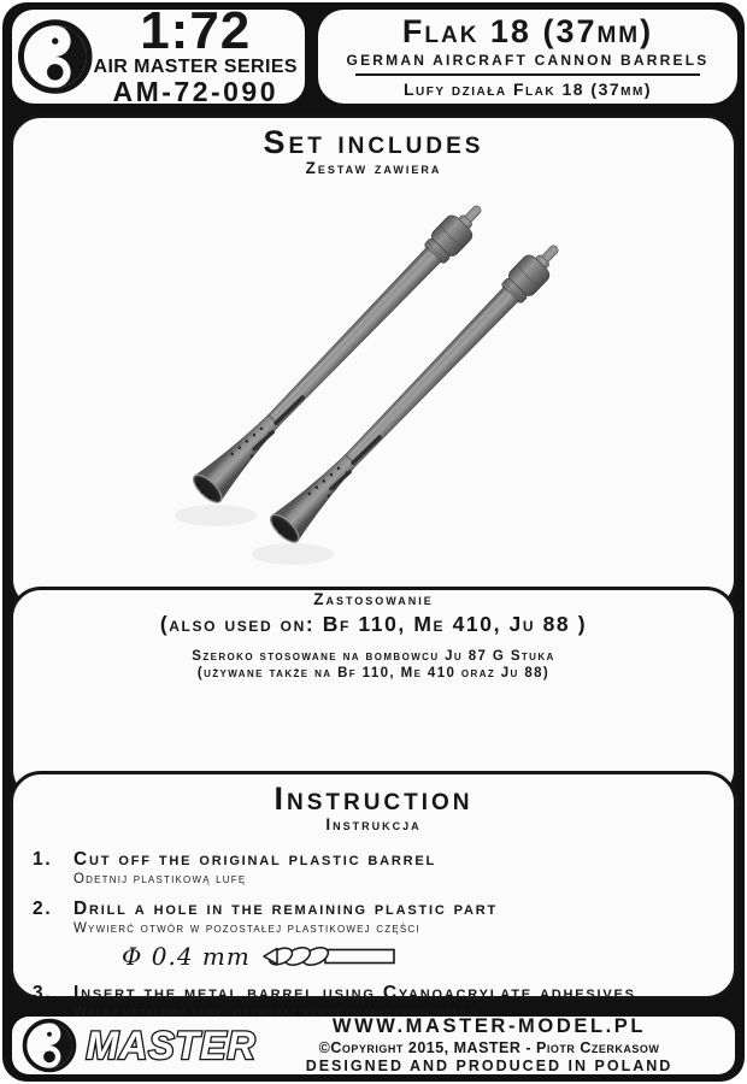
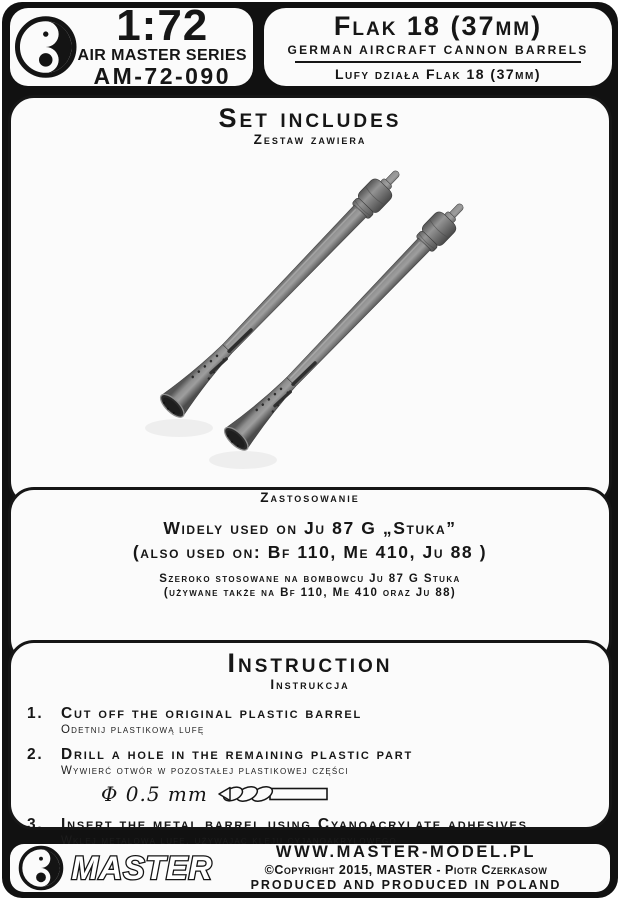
  1:72
  AIR MASTER SERIES
  AM-72-090
  Flak 18 (37mm)
  GERMAN AIRCRAFT CANNON BARRELS
  Lufy działa Flak 18 (37mm)
  Set includes
  Zestaw zawiera
  Zastosowanie
+ Widely used on Ju 87 G „Stuka”
  (also used on: Bf 110, Me 410, Ju 88 )
  Szeroko stosowane na bombowcu Ju 87 G Stuka
  (używane także na Bf 110, Me 410 oraz Ju 88)
  Instruction
  Instrukcja
  1.
  Cut off the original plastic barrel
  Odetnij plastikową lufę
  2.
  Drill a hole in the remaining plastic part
  Wywierć otwór w pozostałej plastikowej części
- Φ 0.4 mm
+ Φ 0.5 mm
  3.
  Insert the metal barrel using Cyanoacrylate adhesives
  Wklej metalową lufę, używając kleju cyjanoakrylowego
  MASTER
  WWW.MASTER-MODEL.PL
  ©Copyright 2015, MASTER - Piotr Czerkasow
- DESIGNED AND PRODUCED IN POLAND
+ PRODUCED AND PRODUCED IN POLAND
